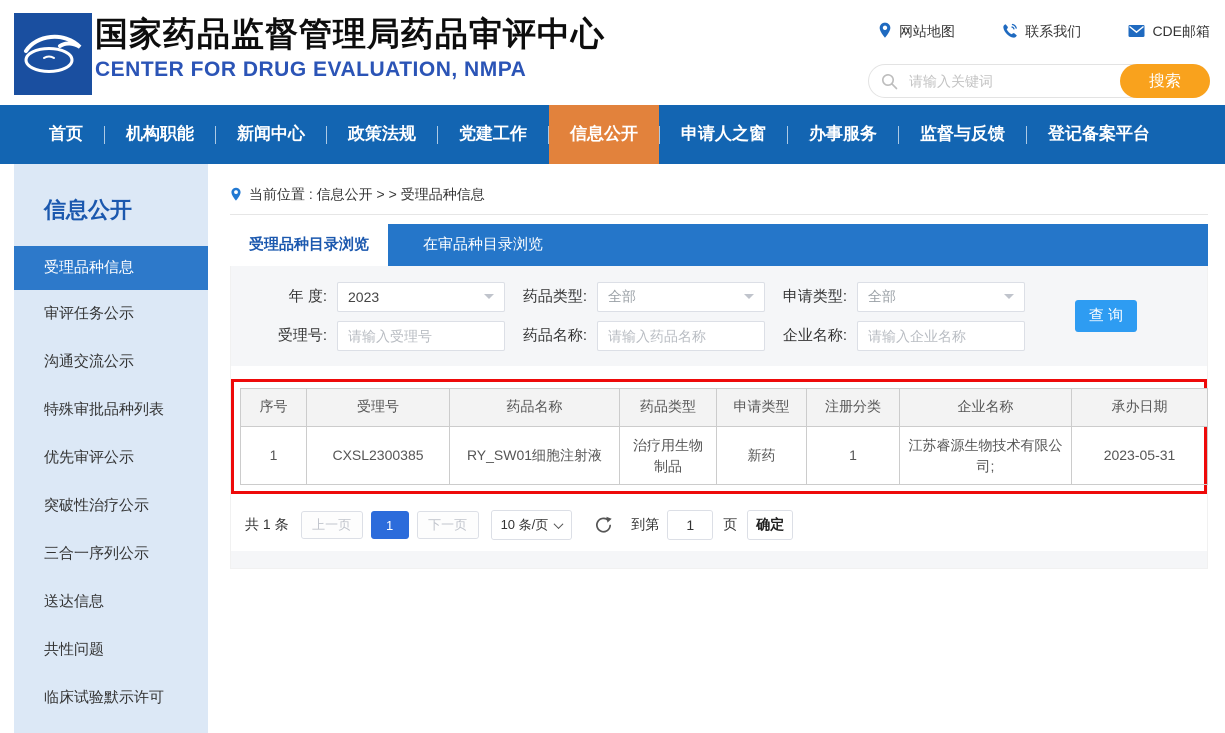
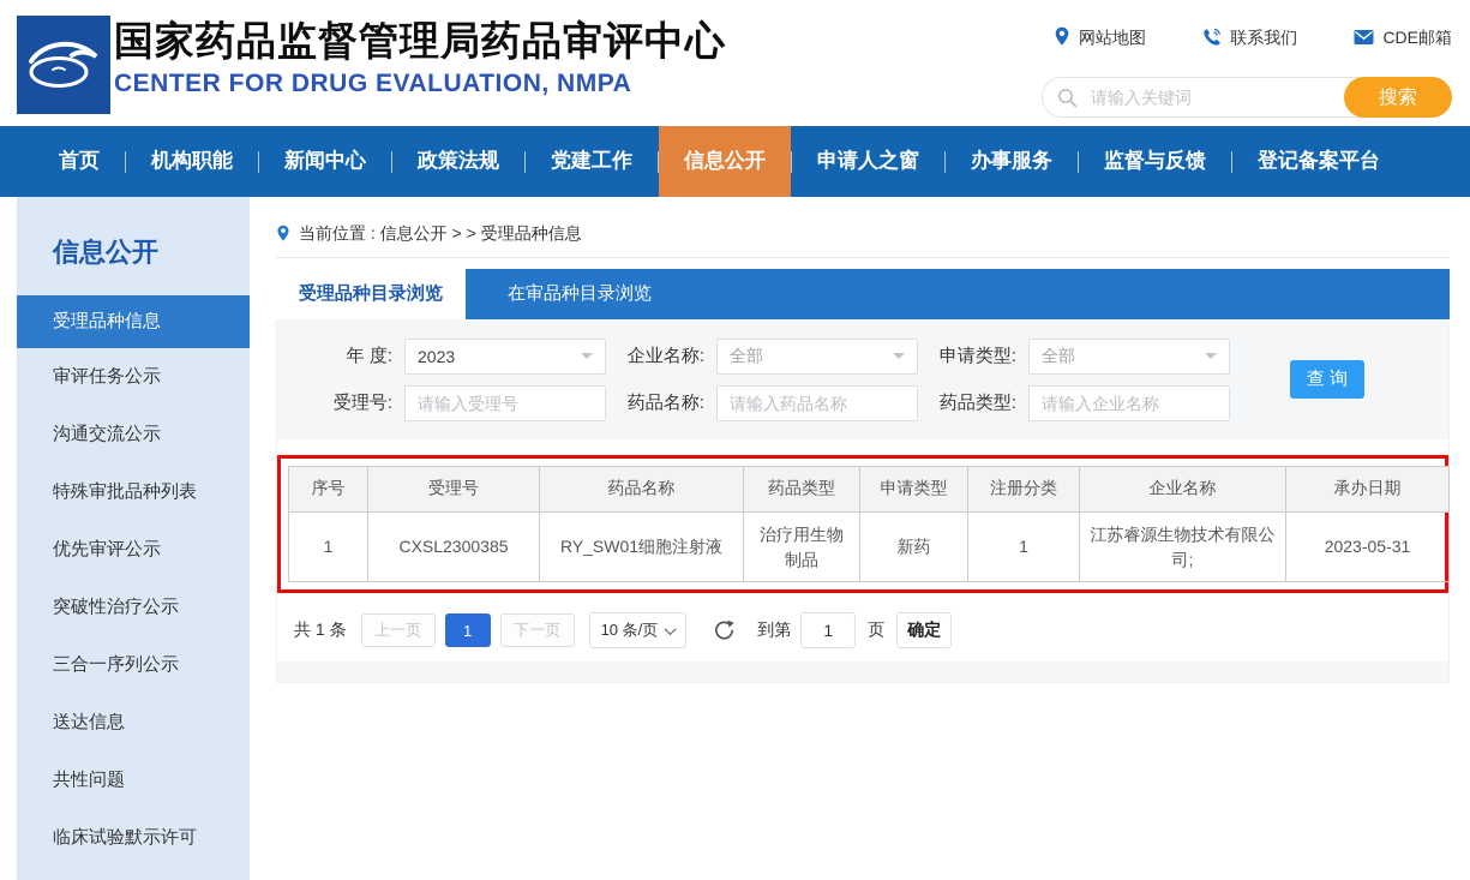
  国家药品监督管理局药品审评中心
  CENTER FOR DRUG EVALUATION, NMPA
  网站地图
  联系我们
  CDE邮箱
  请输入关键词
  搜索
  首页
  机构职能
  新闻中心
  政策法规
  党建工作
  信息公开
  申请人之窗
  办事服务
  监督与反馈
  登记备案平台
  信息公开
  受理品种信息
  审评任务公示
  沟通交流公示
  特殊审批品种列表
  优先审评公示
  突破性治疗公示
  三合一序列公示
  送达信息
  共性问题
  临床试验默示许可
  当前位置 : 信息公开 > > 受理品种信息
  受理品种目录浏览
  在审品种目录浏览
  年 度:
  2023
- 药品类型:
+ 企业名称:
  全部
  申请类型:
  全部
  受理号:
  请输入受理号
  药品名称:
  请输入药品名称
- 企业名称:
+ 药品类型:
  请输入企业名称
  查 询
  序号	受理号	药品名称	药品类型	申请类型	注册分类	企业名称	承办日期
  1	CXSL2300385	RY_SW01细胞注射液	治疗用生物制品	新药	1	江苏睿源生物技术有限公司;	2023-05-31
  共 1 条
  上一页
  1
  下一页
  10 条/页
  到第
  1
  页
  确定
